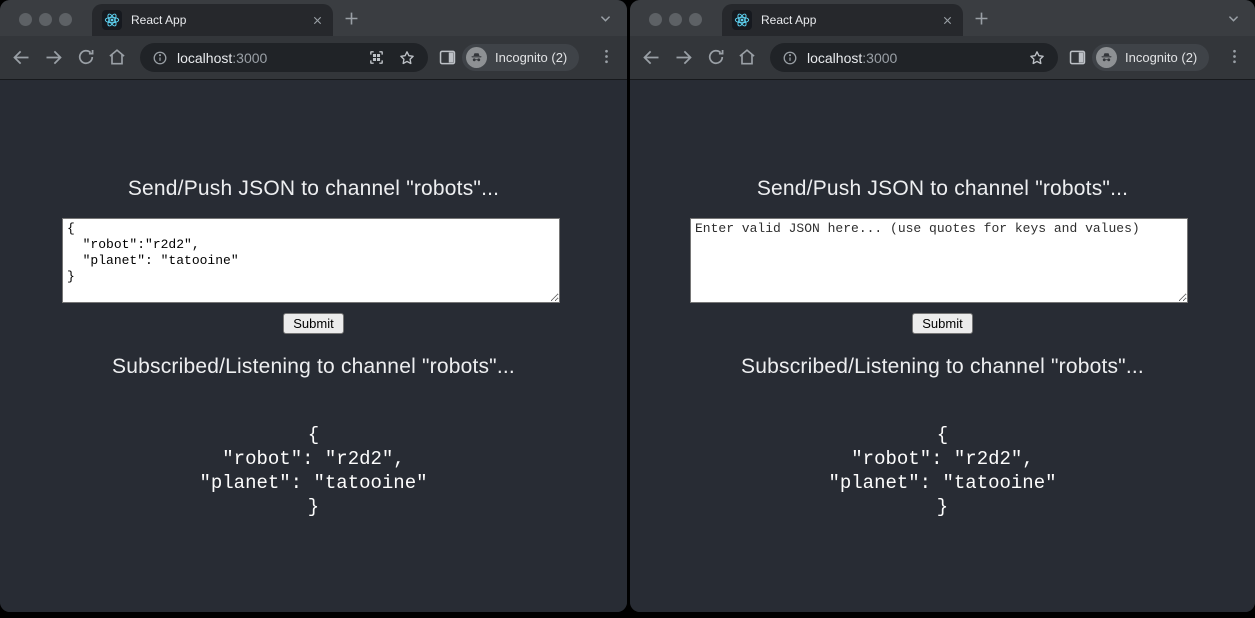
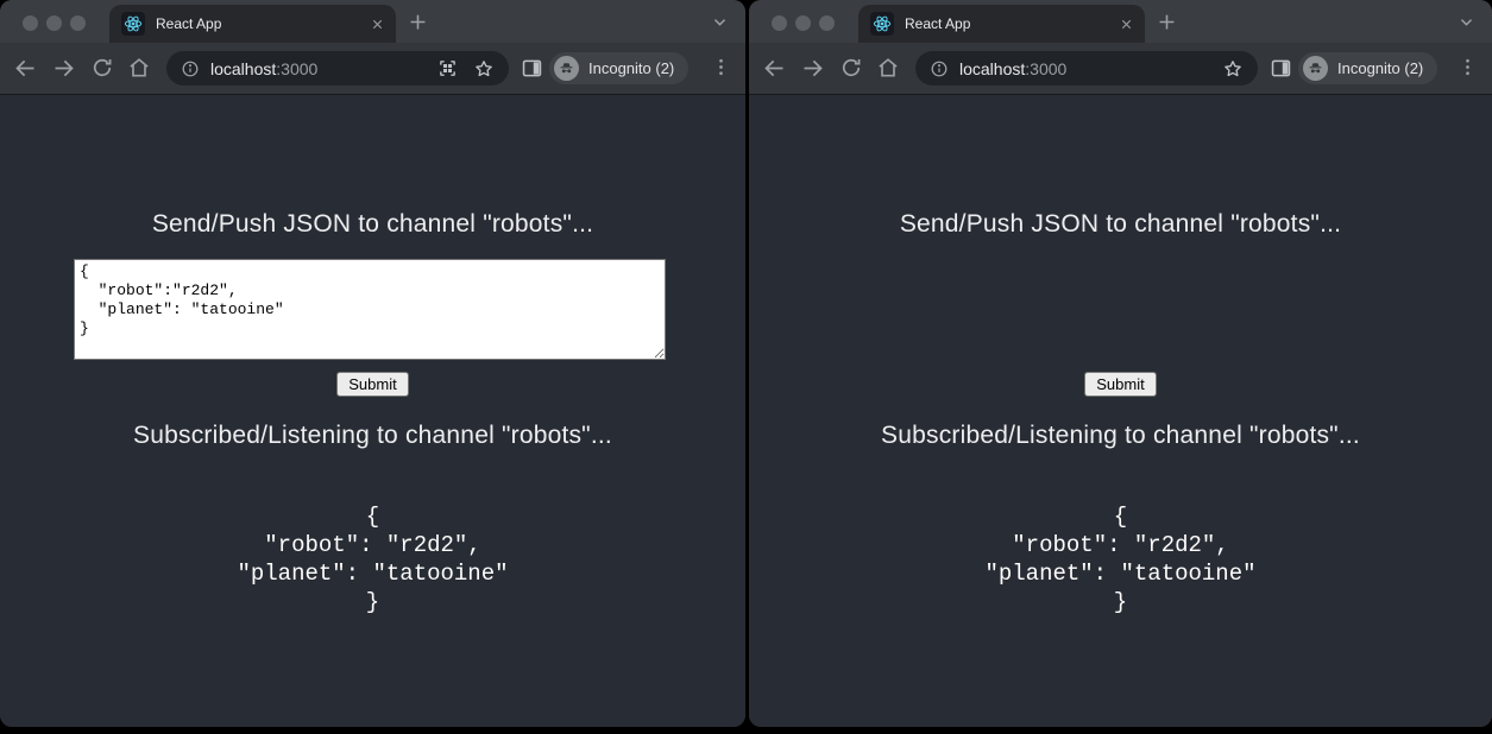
  React App
  localhost:3000
  Incognito (2)
  Send/Push JSON to channel "robots"...
  {
  "robot":"r2d2",
  "planet": "tatooine"
  }
  Submit
  Subscribed/Listening to channel "robots"...
  {
  "robot": "r2d2",
  "planet": "tatooine"
  }
  React App
  localhost:3000
  Incognito (2)
  Send/Push JSON to channel "robots"...
- Enter valid JSON here... (use quotes for keys and values)
  Submit
  Subscribed/Listening to channel "robots"...
  {
  "robot": "r2d2",
  "planet": "tatooine"
  }
